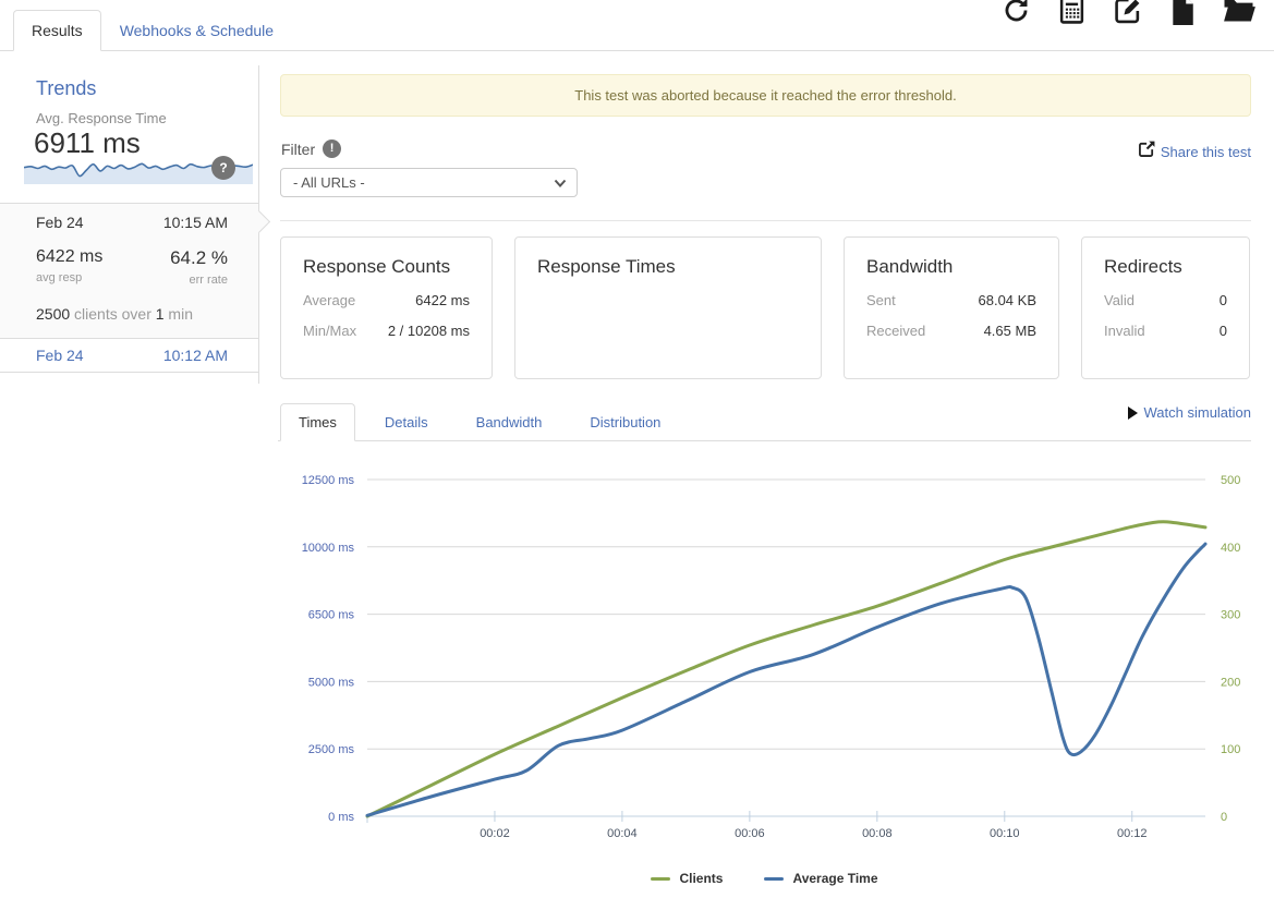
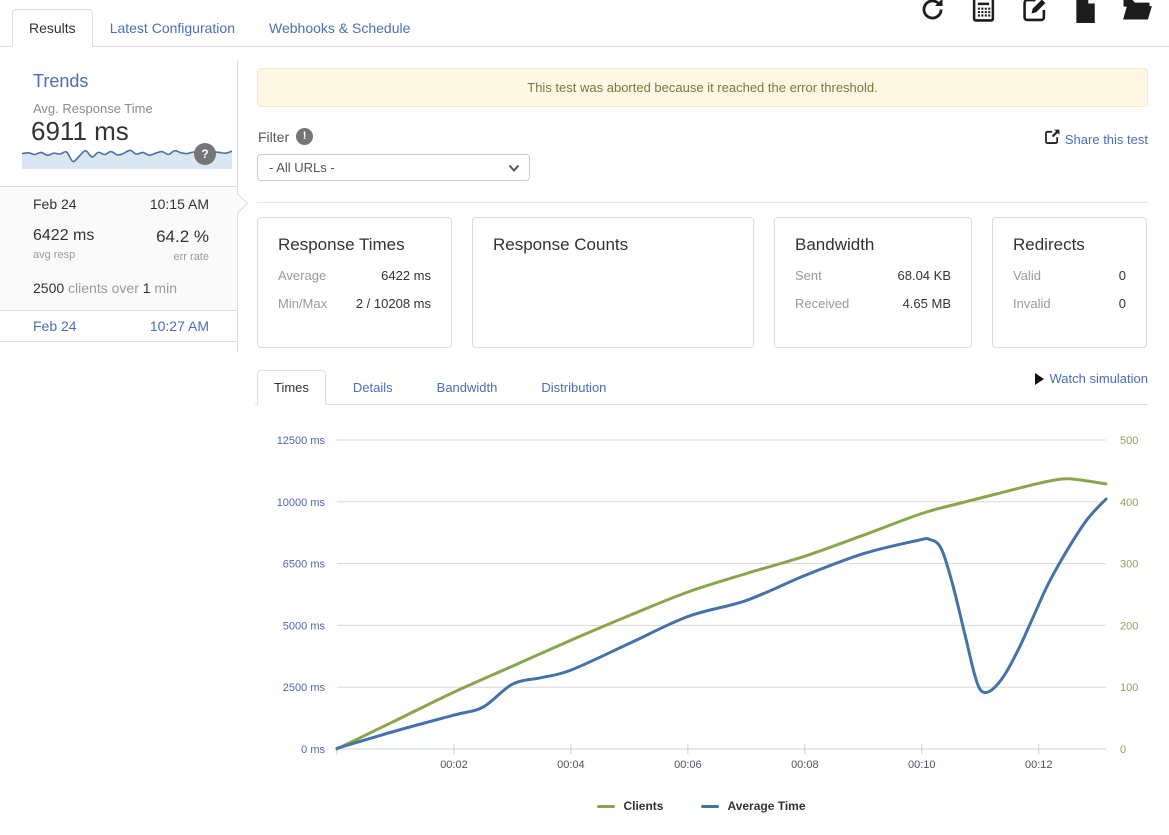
  Results
+ Latest Configuration
  Webhooks & Schedule
  Trends
  Avg. Response Time
  6911 ms
  ?
  Feb 24
  10:15 AM
  6422 ms
  avg resp
  64.2 %
  err rate
  2500 clients over 1 min
  Feb 24
- 10:12 AM
+ 10:27 AM
  This test was aborted because it reached the error threshold.
  Filter
  !
  Share this test
  - All URLs -
- Response Counts
+ Response Times
  Average
  6422 ms
  Min/Max
  2 / 10208 ms
- Response Times
+ Response Counts
  Bandwidth
  Sent
  68.04 KB
  Received
  4.65 MB
  Redirects
  Valid
  0
  Invalid
  0
  Times
  Details
  Bandwidth
  Distribution
  Watch simulation
  0 ms
  0
  2500 ms
  100
  5000 ms
  200
  6500 ms
  300
  10000 ms
  400
  12500 ms
  500
  00:02
  00:04
  00:06
  00:08
  00:10
  00:12
  Clients
  Average Time
